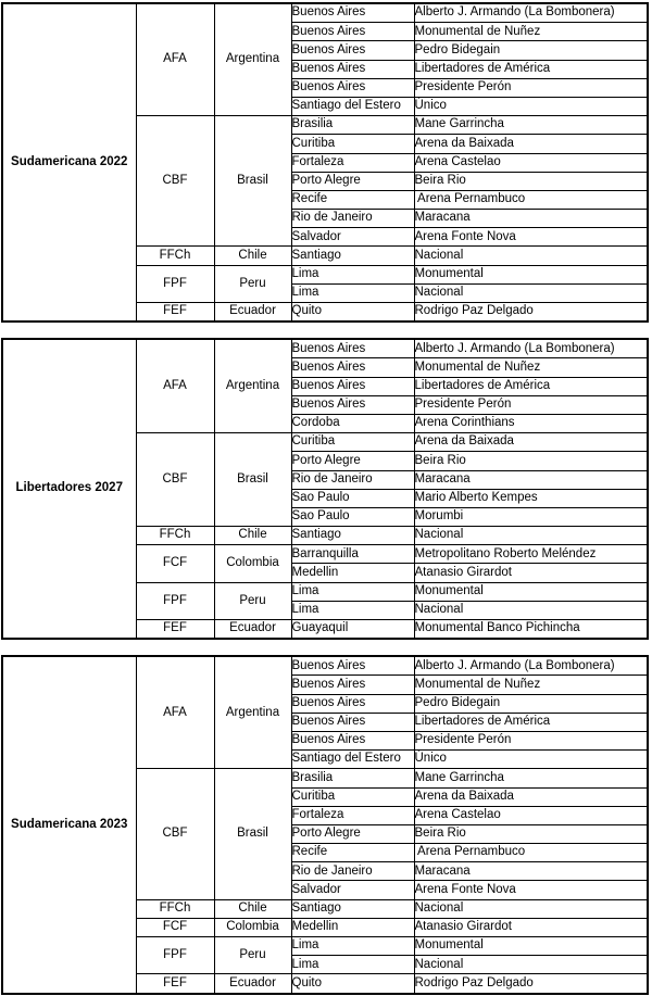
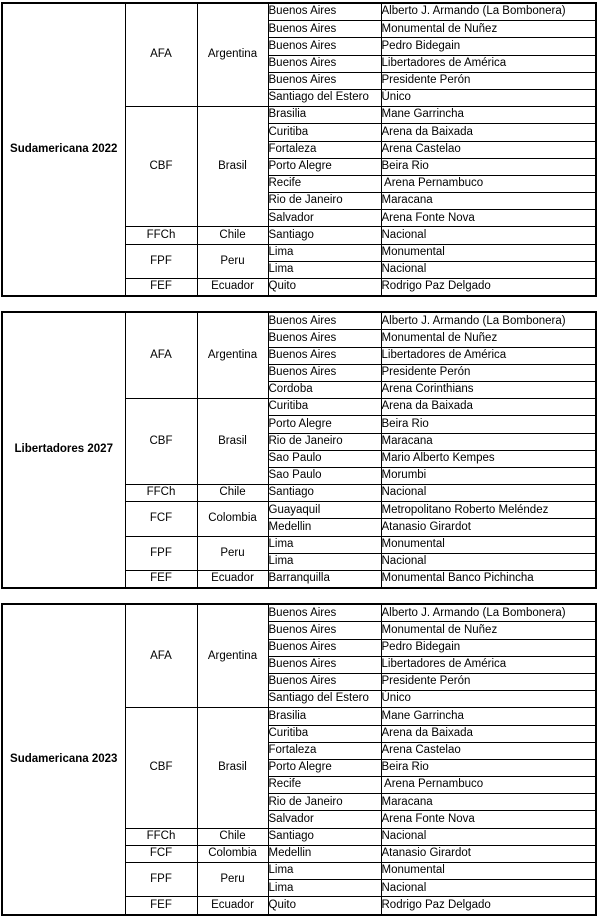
  Sudamericana 2022	AFA	Argentina	Buenos Aires	Alberto J. Armando (La Bombonera)
  Buenos Aires	Monumental de Nuñez
  Buenos Aires	Pedro Bidegain
  Buenos Aires	Libertadores de América
  Buenos Aires	Presidente Perón
  Santiago del Estero	Único
  CBF	Brasil	Brasilia	Mane Garrincha
  Curitiba	Arena da Baixada
  Fortaleza	Arena Castelao
  Porto Alegre	Beira Rio
  Recife	Arena Pernambuco
  Rio de Janeiro	Maracana
  Salvador	Arena Fonte Nova
  FFCh	Chile	Santiago	Nacional
  FPF	Peru	Lima	Monumental
  Lima	Nacional
  FEF	Ecuador	Quito	Rodrigo Paz Delgado
  Libertadores 2027	AFA	Argentina	Buenos Aires	Alberto J. Armando (La Bombonera)
  Buenos Aires	Monumental de Nuñez
  Buenos Aires	Libertadores de América
  Buenos Aires	Presidente Perón
  Cordoba	Arena Corinthians
  CBF	Brasil	Curitiba	Arena da Baixada
  Porto Alegre	Beira Rio
  Rio de Janeiro	Maracana
  Sao Paulo	Mario Alberto Kempes
  Sao Paulo	Morumbi
  FFCh	Chile	Santiago	Nacional
- FCF	Colombia	Barranquilla	Metropolitano Roberto Meléndez
+ FCF	Colombia	Guayaquil	Metropolitano Roberto Meléndez
  Medellin	Atanasio Girardot
  FPF	Peru	Lima	Monumental
  Lima	Nacional
- FEF	Ecuador	Guayaquil	Monumental Banco Pichincha
+ FEF	Ecuador	Barranquilla	Monumental Banco Pichincha
  Sudamericana 2023	AFA	Argentina	Buenos Aires	Alberto J. Armando (La Bombonera)
  Buenos Aires	Monumental de Nuñez
  Buenos Aires	Pedro Bidegain
  Buenos Aires	Libertadores de América
  Buenos Aires	Presidente Perón
  Santiago del Estero	Único
  CBF	Brasil	Brasilia	Mane Garrincha
  Curitiba	Arena da Baixada
  Fortaleza	Arena Castelao
  Porto Alegre	Beira Rio
  Recife	Arena Pernambuco
  Rio de Janeiro	Maracana
  Salvador	Arena Fonte Nova
  FFCh	Chile	Santiago	Nacional
  FCF	Colombia	Medellin	Atanasio Girardot
  FPF	Peru	Lima	Monumental
  Lima	Nacional
  FEF	Ecuador	Quito	Rodrigo Paz Delgado
